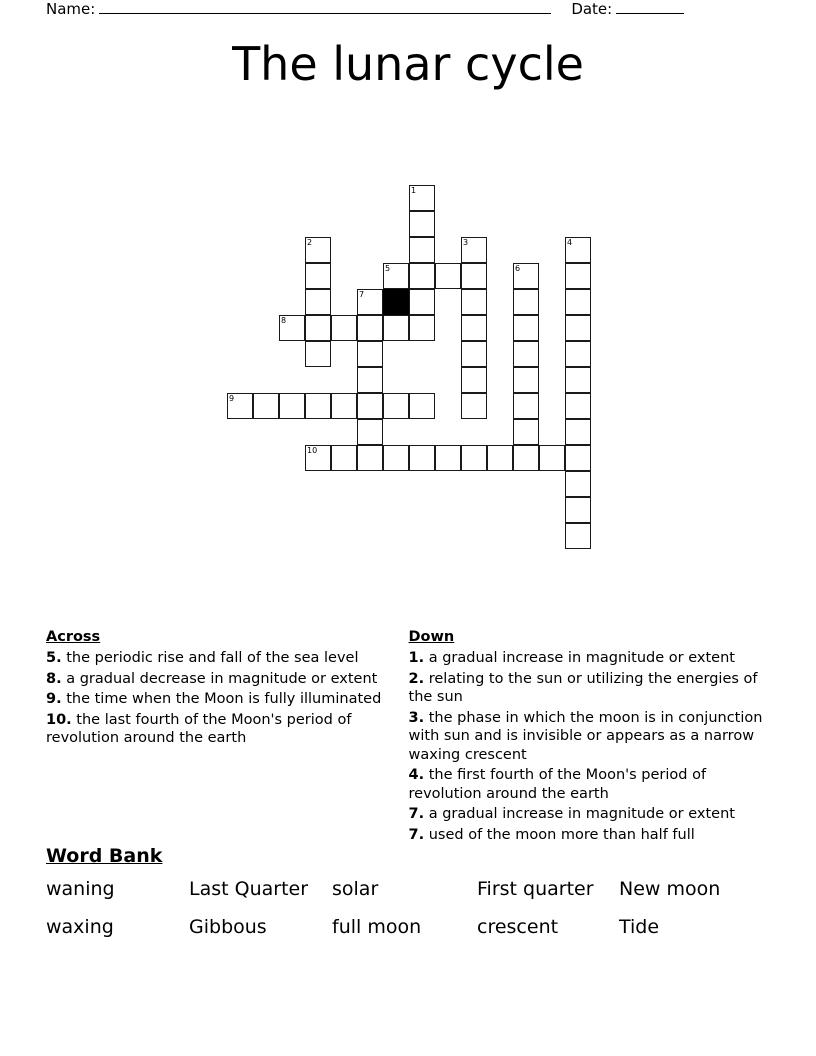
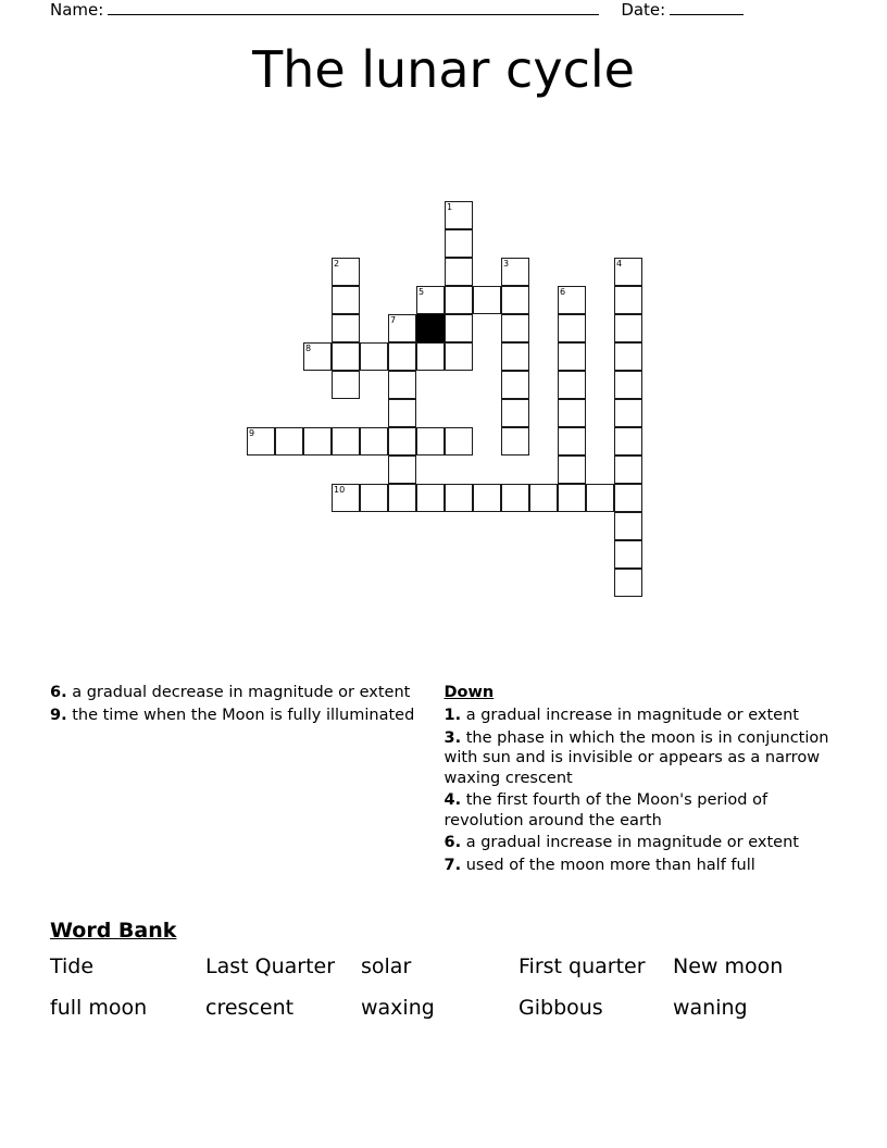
  Name:
  Date:
  The lunar cycle
  1
  2
  3
  4
  5
  6
  7
  8
  9
  10
- Across
- 5. the periodic rise and fall of the sea level
- 8. a gradual decrease in magnitude or extent
+ 6. a gradual decrease in magnitude or extent
  9. the time when the Moon is fully illuminated
- 10. the last fourth of the Moon's period of revolution around the earth
  Down
  1. a gradual increase in magnitude or extent
- 2. relating to the sun or utilizing the energies of the sun
  3. the phase in which the moon is in conjunction with sun and is invisible or appears as a narrow waxing crescent
  4. the first fourth of the Moon's period of revolution around the earth
- 7. a gradual increase in magnitude or extent
+ 6. a gradual increase in magnitude or extent
  7. used of the moon more than half full
  Word Bank
- waning
+ Tide
  Last Quarter
  solar
  First quarter
  New moon
- waxing
+ full moon
- Gibbous
+ crescent
- full moon
+ waxing
- crescent
+ Gibbous
- Tide
+ waning
